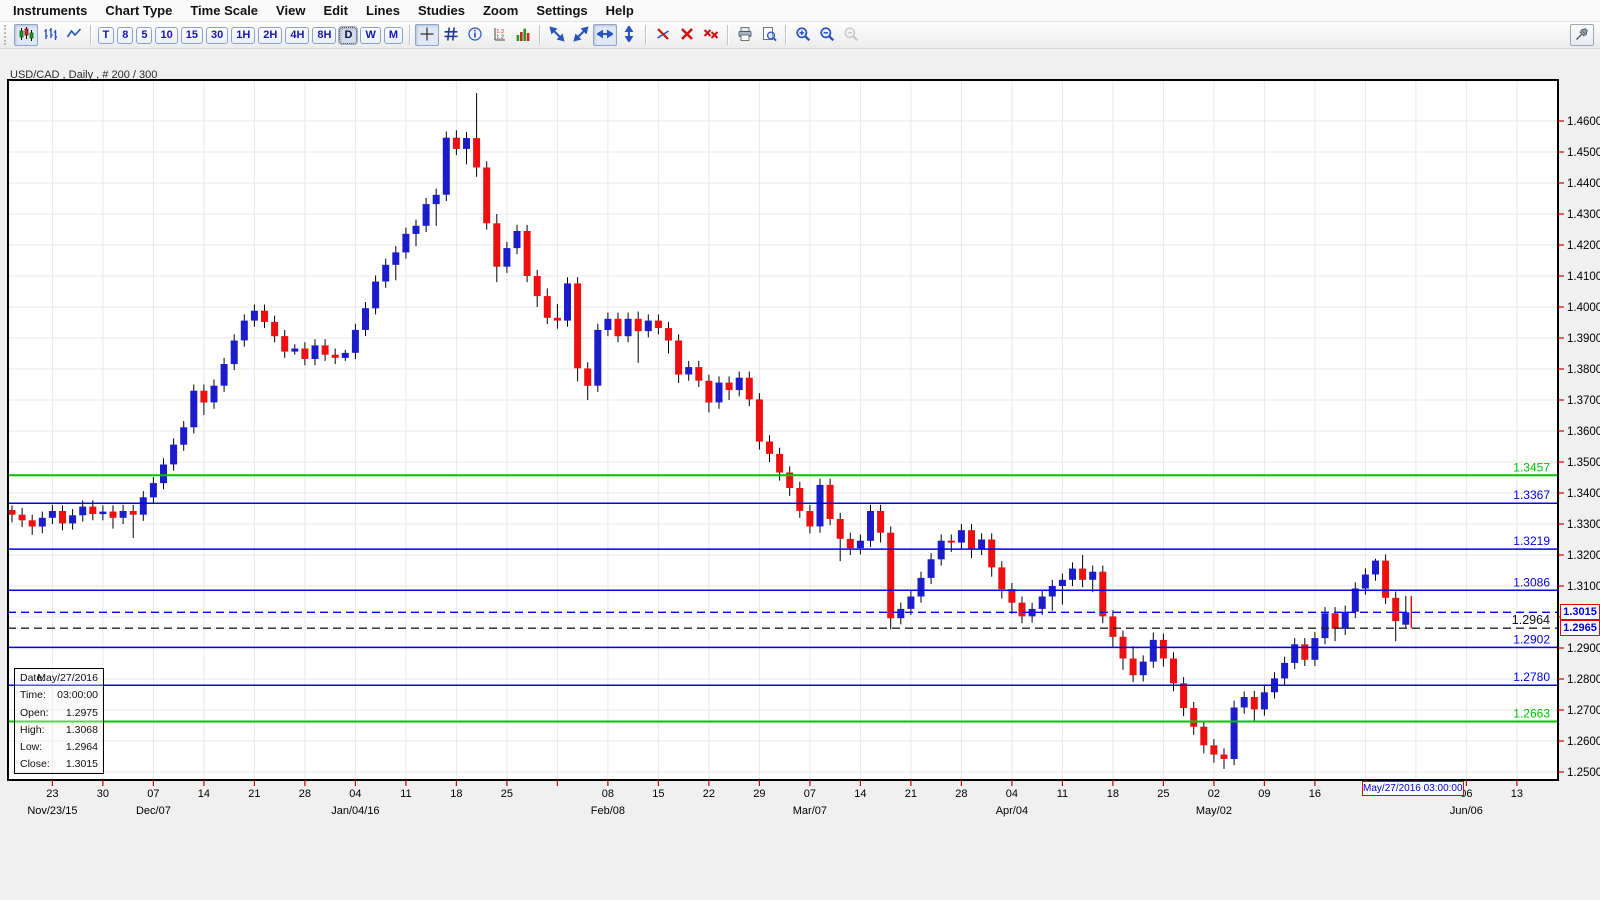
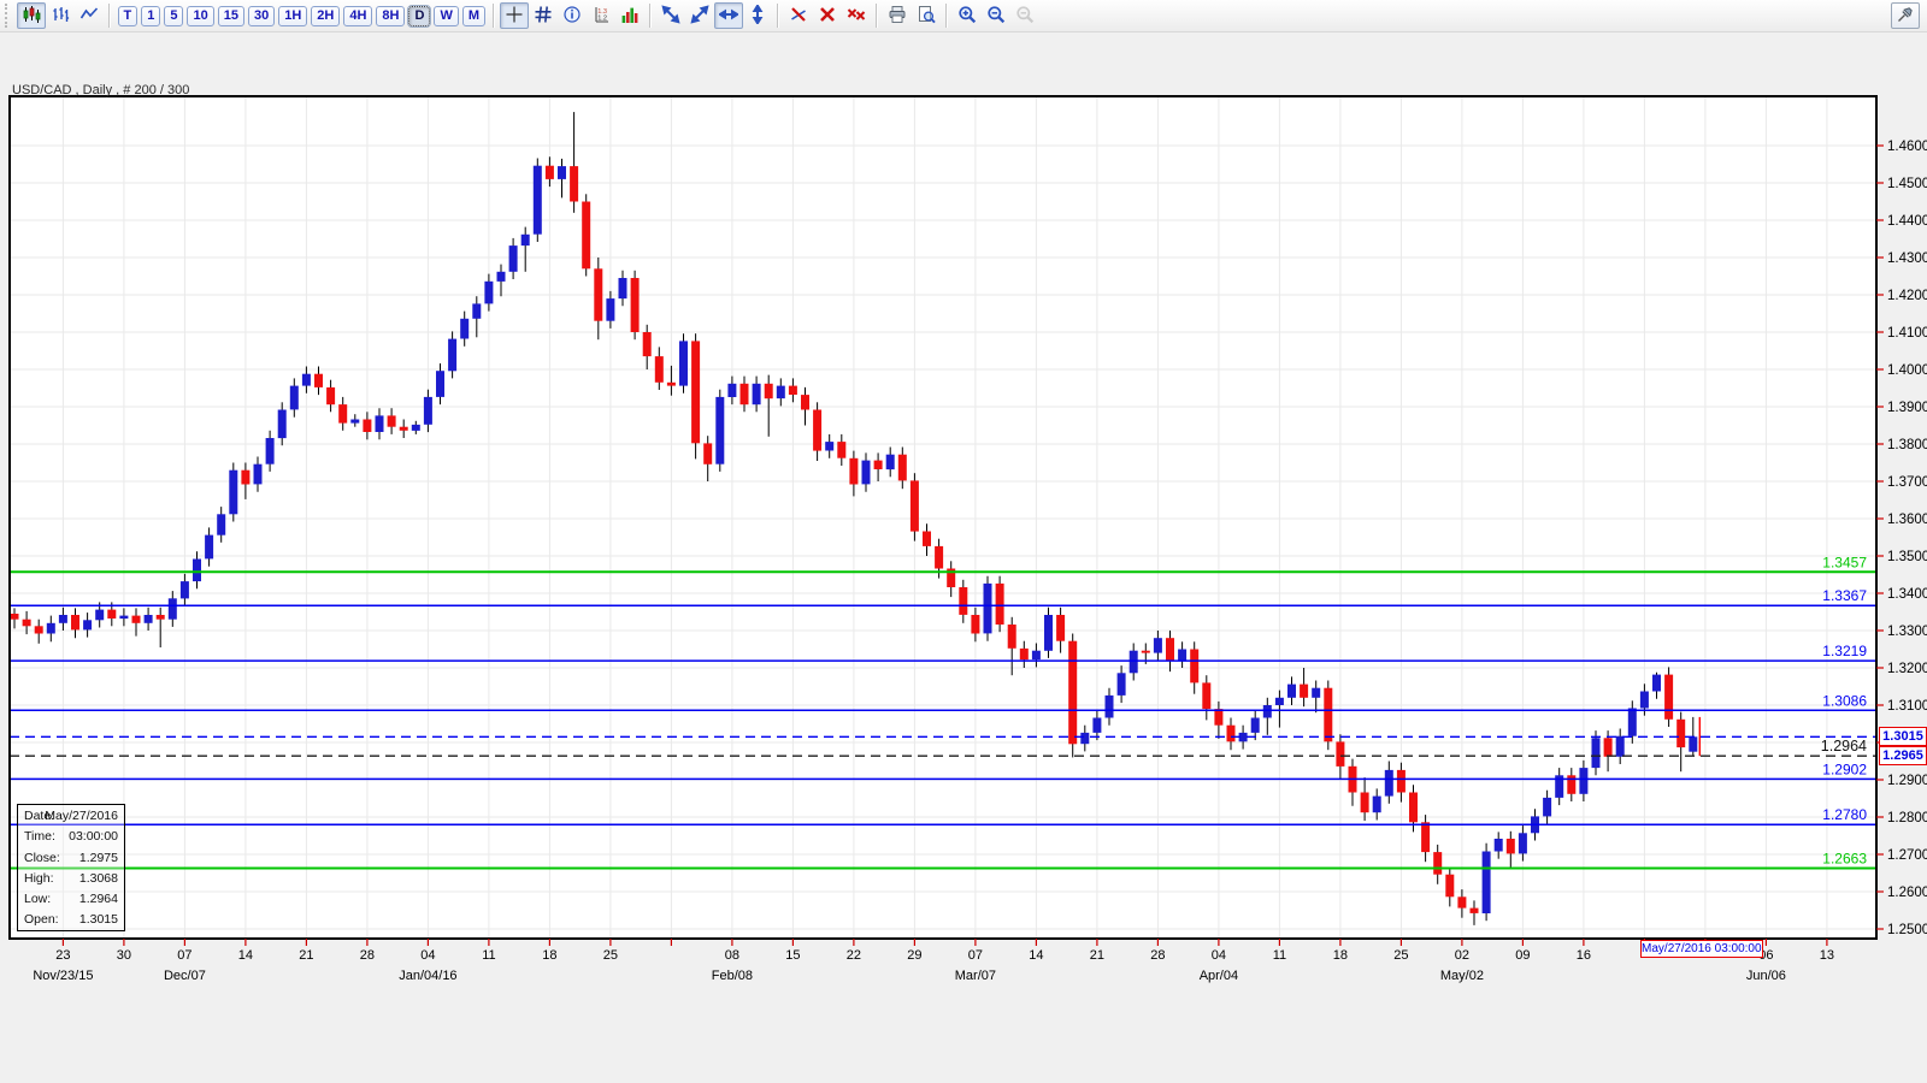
- Instruments
- Chart Type
- Time Scale
- View
- Edit
- Lines
- Studies
- Zoom
- Settings
- Help
  T
- 8
+ 1
  5
  10
  15
  30
  1H
  2H
  4H
  8H
  D
  W
  M
  USD/CAD , Daily , # 200 / 300
  1.3457
  1.3367
  1.3219
  1.3086
  1.2902
  1.2780
  1.2663
  1.2964
  1.2500
  1.2600
  1.2700
  1.2800
  1.2900
  1.3100
  1.3200
  1.3300
  1.3400
  1.3500
  1.3600
  1.3700
  1.3800
  1.3900
  1.4000
  1.4100
  1.4200
  1.4300
  1.4400
  1.4500
  1.4600
  23
  30
  07
  14
  21
  28
  04
  11
  18
  25
  08
  15
  22
  29
  07
  14
  21
  28
  04
  11
  18
  25
  02
  09
  16
  13
  Nov/23/15
  Dec/07
  Jan/04/16
  Feb/08
  Mar/07
  Apr/04
  May/02
  Jun/06
  Date:
  May/27/2016
  Time:
  03:00:00
- Open:
+ Close:
  1.2975
  High:
  1.3068
  Low:
  1.2964
- Close:
+ Open:
  1.3015
  1.3015
  1.2965
  May/27/2016 03:00:00
